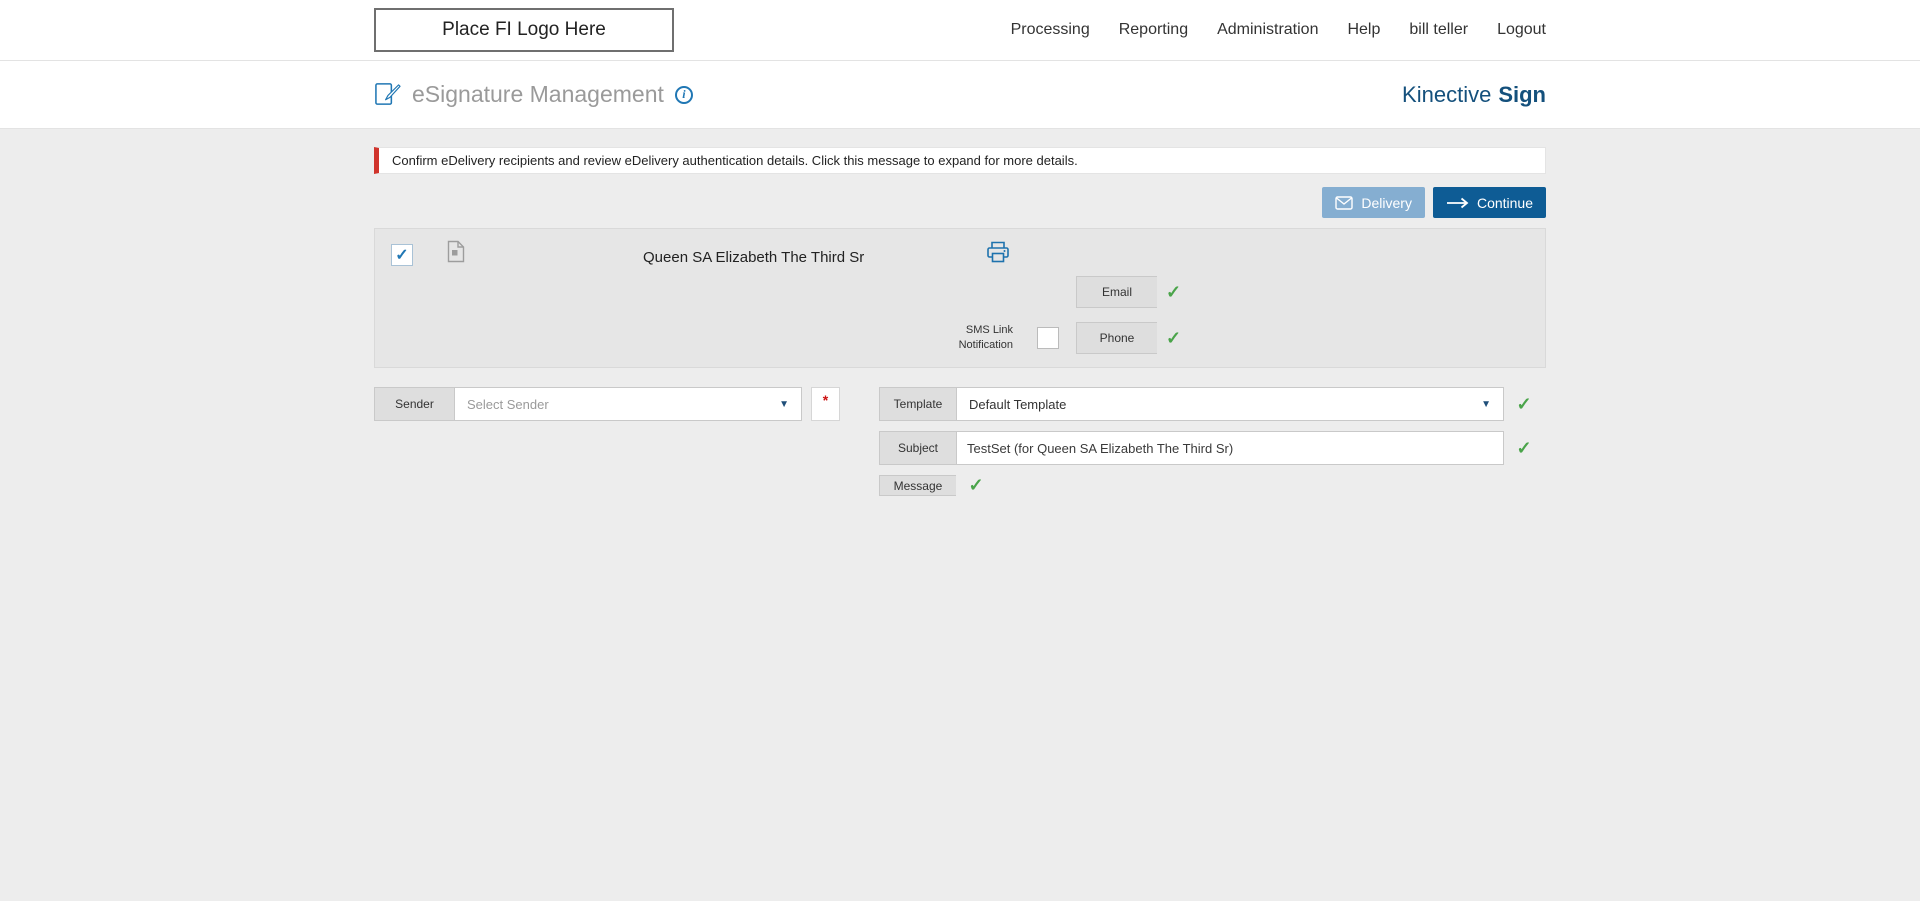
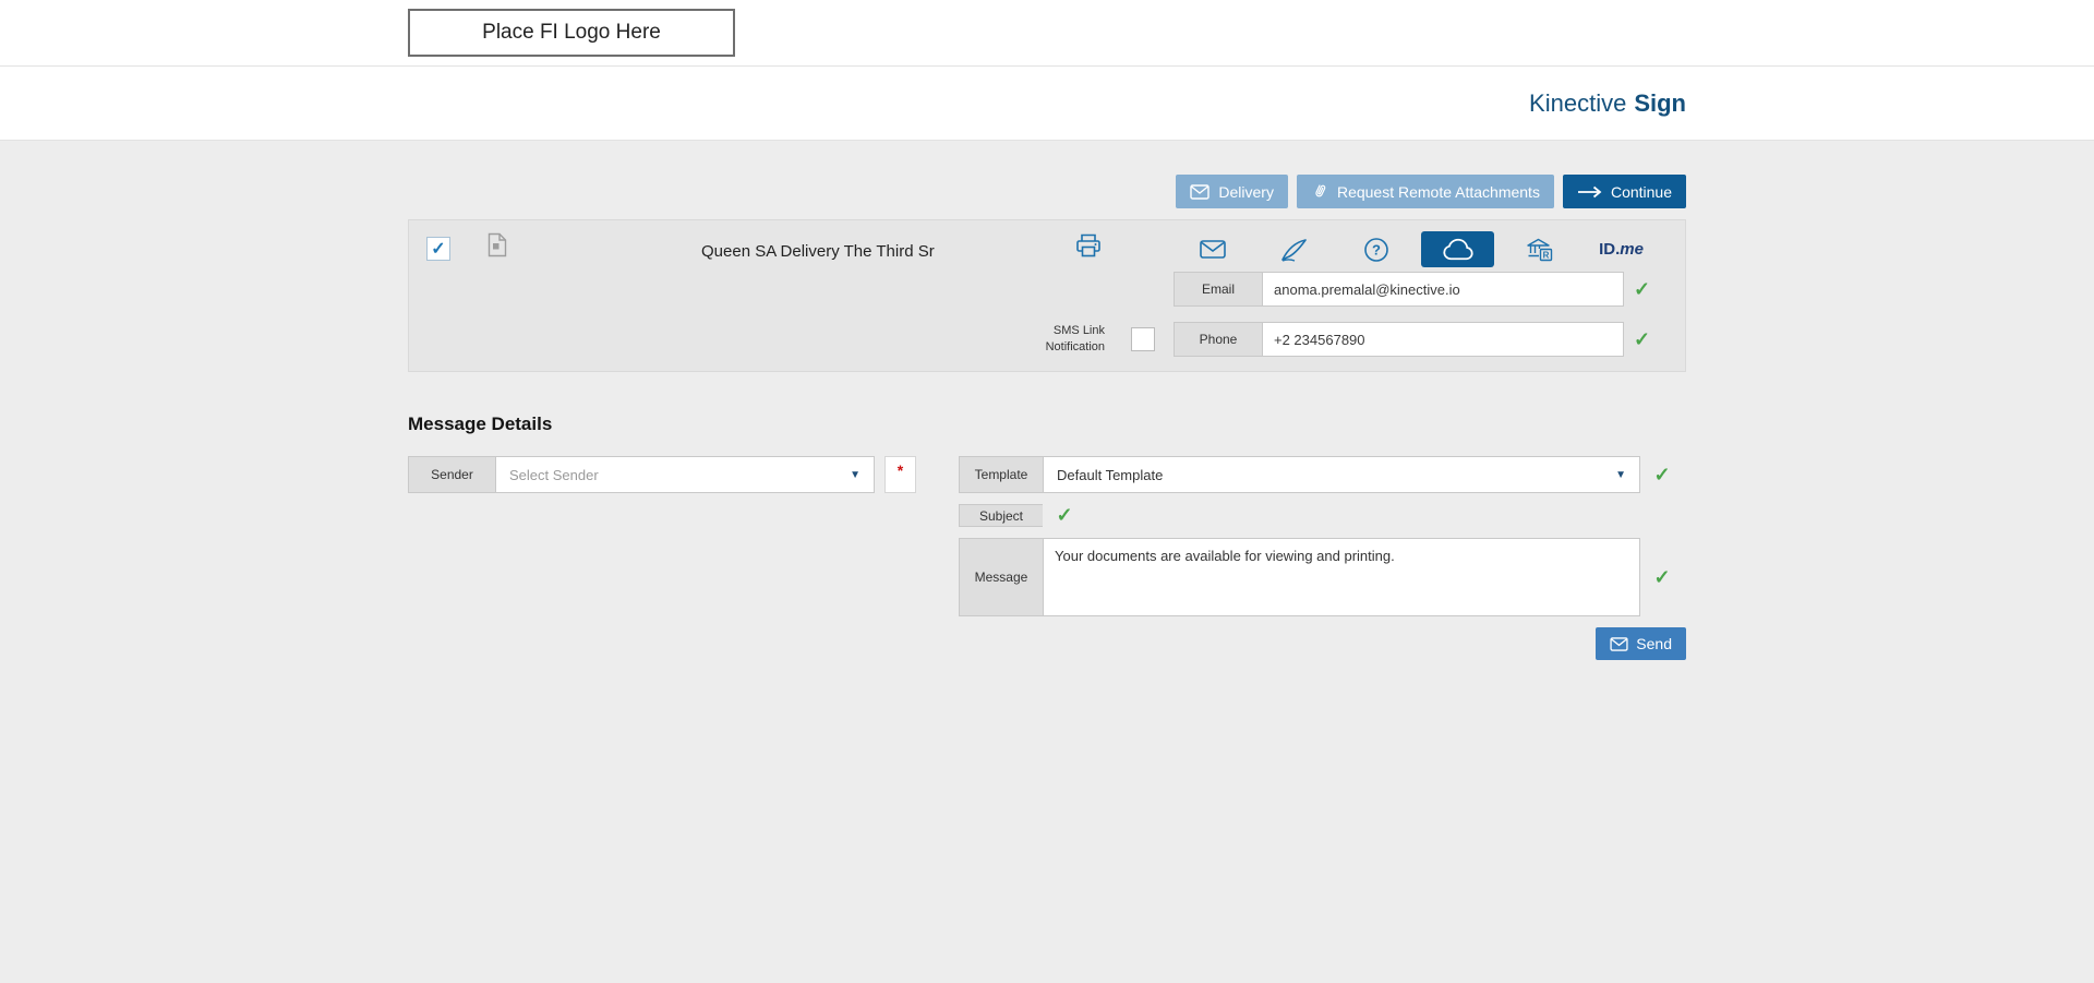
  Place FI Logo Here
- Processing
- Reporting
- Administration
- Help
- bill teller
- Logout
- eSignature Management
- i
  Kinective Sign
- Confirm eDelivery recipients and review eDelivery authentication details. Click this message to expand for more details.
  Delivery
+ Request Remote Attachments
  Continue
  ✓
- Queen SA Elizabeth The Third Sr
+ Queen SA Delivery The Third Sr
+ ?
+ R
+ ID.
+ me
  Email
+ anoma.premalal@kinective.io
  ✓
  SMS Link
  Notification
  Phone
+ +2 234567890
  ✓
+ Message Details
  Sender
  Select Sender
  ▼
  *
  Template
  Default Template
  ▼
  ✓
  Subject
- TestSet (for Queen SA Elizabeth The Third Sr)
  ✓
  Message
+ Your documents are available for viewing and printing.
  ✓
+ Send
